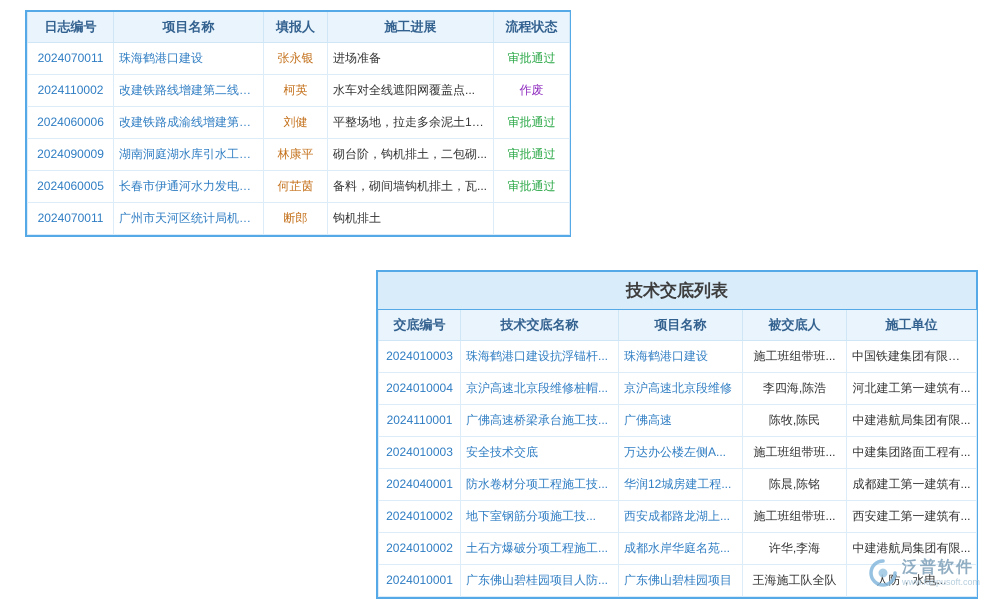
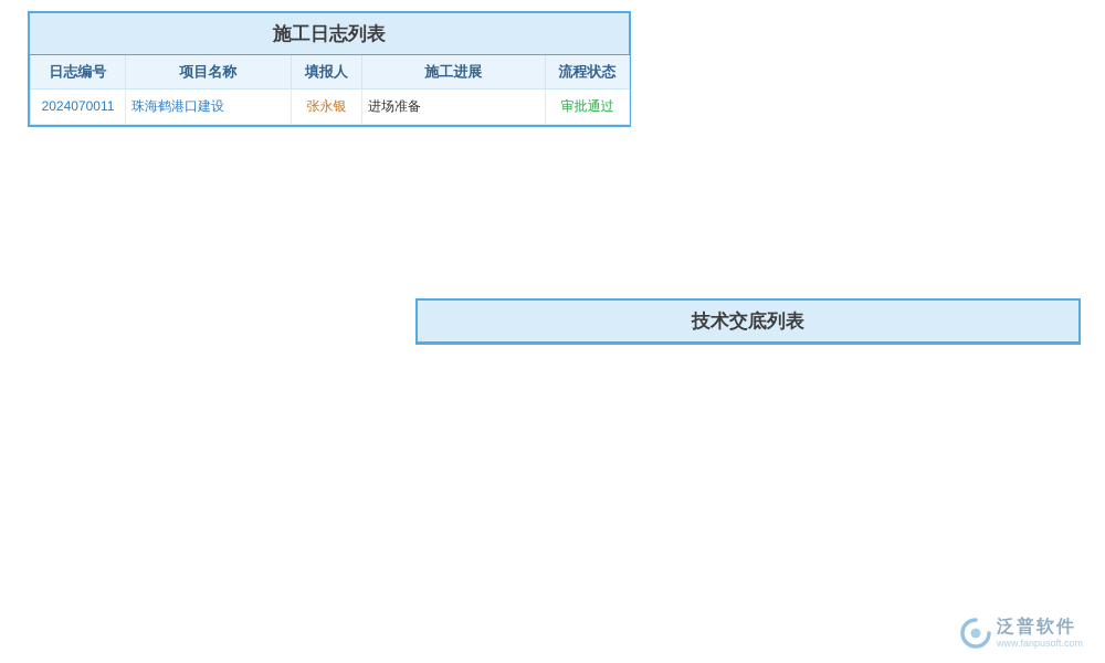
+ 施工日志列表
  日志编号	项目名称	填报人	施工进展	流程状态
  2024070011	珠海鹤港口建设	张永银	进场准备	审批通过
- 2024110002	改建铁路线增建第二线直...	柯英	水车对全线遮阳网覆盖点...	作废
- 2024060006	改建铁路成渝线增建第二...	刘健	平整场地，拉走多余泥土15...	审批通过
- 2024090009	湖南洞庭湖水库引水工程...	林康平	砌台阶，钩机排土，二包砌...	审批通过
- 2024060005	长春市伊通河水力发电厂...	何芷茵	备料，砌间墙钩机排土，瓦...	审批通过
- 2024070011	广州市天河区统计局机房...	断郎	钩机排土
  技术交底列表
- 交底编号	技术交底名称	项目名称	被交底人	施工单位
- 2024010003	珠海鹤港口建设抗浮锚杆...	珠海鹤港口建设	施工班组带班...	中国铁建集团有限公司
- 2024010004	京沪高速北京段维修桩帽...	京沪高速北京段维修	李四海,陈浩	河北建工第一建筑有...
- 2024110001	广佛高速桥梁承台施工技...	广佛高速	陈牧,陈民	中建港航局集团有限...
- 2024010003	安全技术交底	万达办公楼左侧A...	施工班组带班...	中建集团路面工程有...
- 2024040001	防水卷材分项工程施工技...	华润12城房建工程...	陈晨,陈铭	成都建工第一建筑有...
- 2024010002	地下室钢筋分项施工技...	西安成都路龙湖上...	施工班组带班...	西安建工第一建筑有...
- 2024010002	土石方爆破分项工程施工...	成都水岸华庭名苑...	许华,李海	中建港航局集团有限...
- 2024010001	广东佛山碧桂园项目人防...	广东佛山碧桂园项目	王海施工队全队	人防，水电...
  泛普软件
  www.fanpusoft.com
